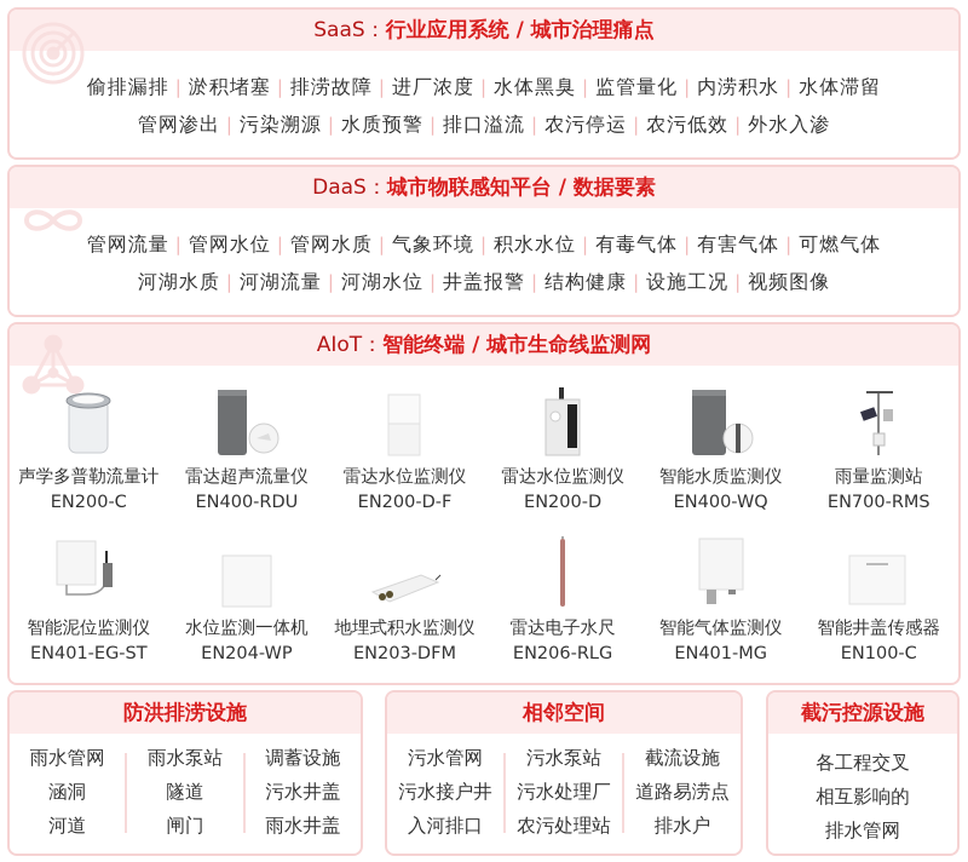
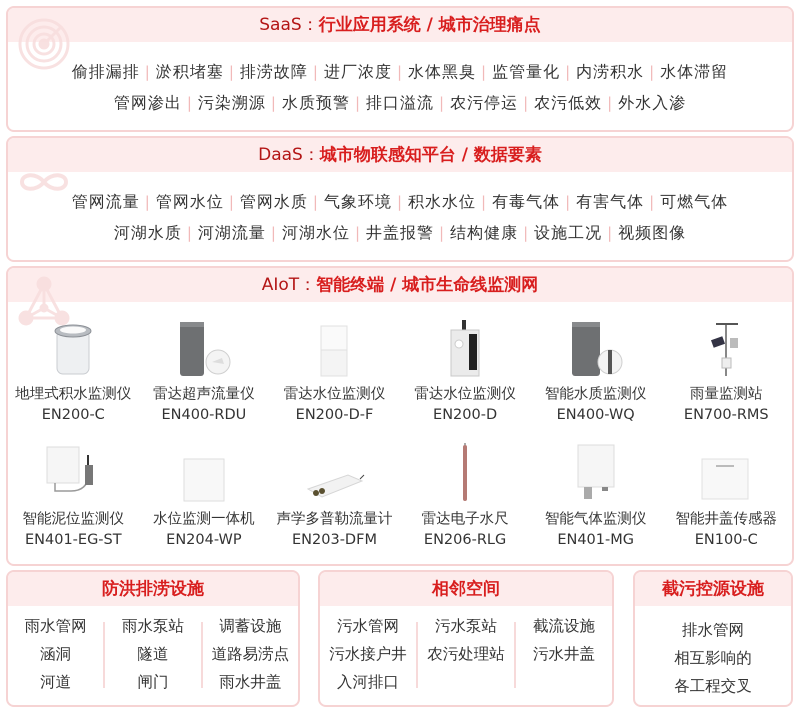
  SaaS：行业应用系统 / 城市治理痛点
  偷排漏排 | 淤积堵塞 | 排涝故障 | 进厂浓度 | 水体黑臭 | 监管量化 | 内涝积水 | 水体滞留
  管网渗出 | 污染溯源 | 水质预警 | 排口溢流 | 农污停运 | 农污低效 | 外水入渗
  DaaS：城市物联感知平台 / 数据要素
  管网流量 | 管网水位 | 管网水质 | 气象环境 | 积水水位 | 有毒气体 | 有害气体 | 可燃气体
  河湖水质 | 河湖流量 | 河湖水位 | 井盖报警 | 结构健康 | 设施工况 | 视频图像
  AIoT：智能终端 / 城市生命线监测网
- 声学多普勒流量计
+ 地埋式积水监测仪
  EN200-C
  雷达超声流量仪
  EN400-RDU
  雷达水位监测仪
  EN200-D-F
  雷达水位监测仪
  EN200-D
  智能水质监测仪
  EN400-WQ
  雨量监测站
  EN700-RMS
  智能泥位监测仪
  EN401-EG-ST
  水位监测一体机
  EN204-WP
- 地埋式积水监测仪
+ 声学多普勒流量计
  EN203-DFM
  雷达电子水尺
  EN206-RLG
  智能气体监测仪
  EN401-MG
  智能井盖传感器
  EN100-C
  防洪排涝设施
  雨水管网
  涵洞
  河道
  雨水泵站
  隧道
  闸门
  调蓄设施
- 污水井盖
+ 道路易涝点
  雨水井盖
  相邻空间
  污水管网
  污水接户井
  入河排口
  污水泵站
- 污水处理厂
  农污处理站
  截流设施
- 道路易涝点
+ 污水井盖
- 排水户
  截污控源设施
- 各工程交叉
+ 排水管网
  相互影响的
- 排水管网
+ 各工程交叉
